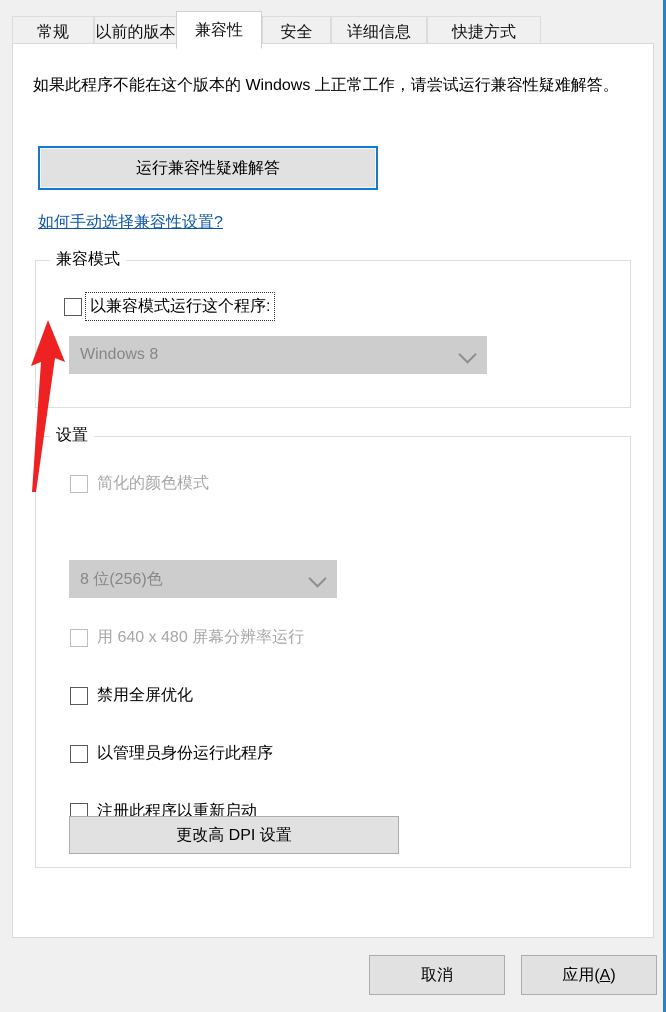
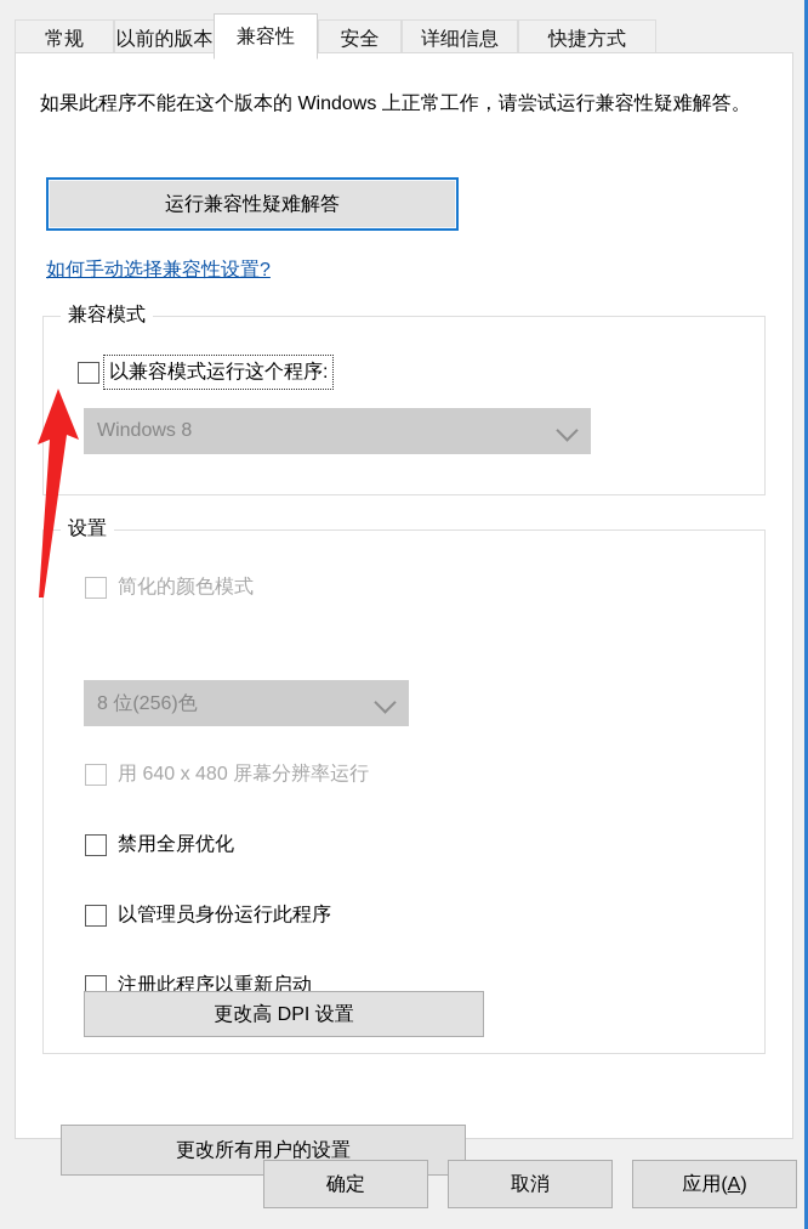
  常规
  以前的版本
  兼容性
  安全
  详细信息
  快捷方式
  如果此程序不能在这个版本的 Windows 上正常工作，请尝试运行兼容性疑难解答。
  运行兼容性疑难解答
  如何手动选择兼容性设置?
  兼容模式
  以兼容模式运行这个程序:
  Windows 8
  设置
  简化的颜色模式
  用 640 x 480 屏幕分辨率运行
  禁用全屏优化
  以管理员身份运行此程序
  注册此程序以重新启动
  8 位(256)色
  更改高 DPI 设置
+ 更改所有用户的设置
+ 确定
  取消
  应用(A)
